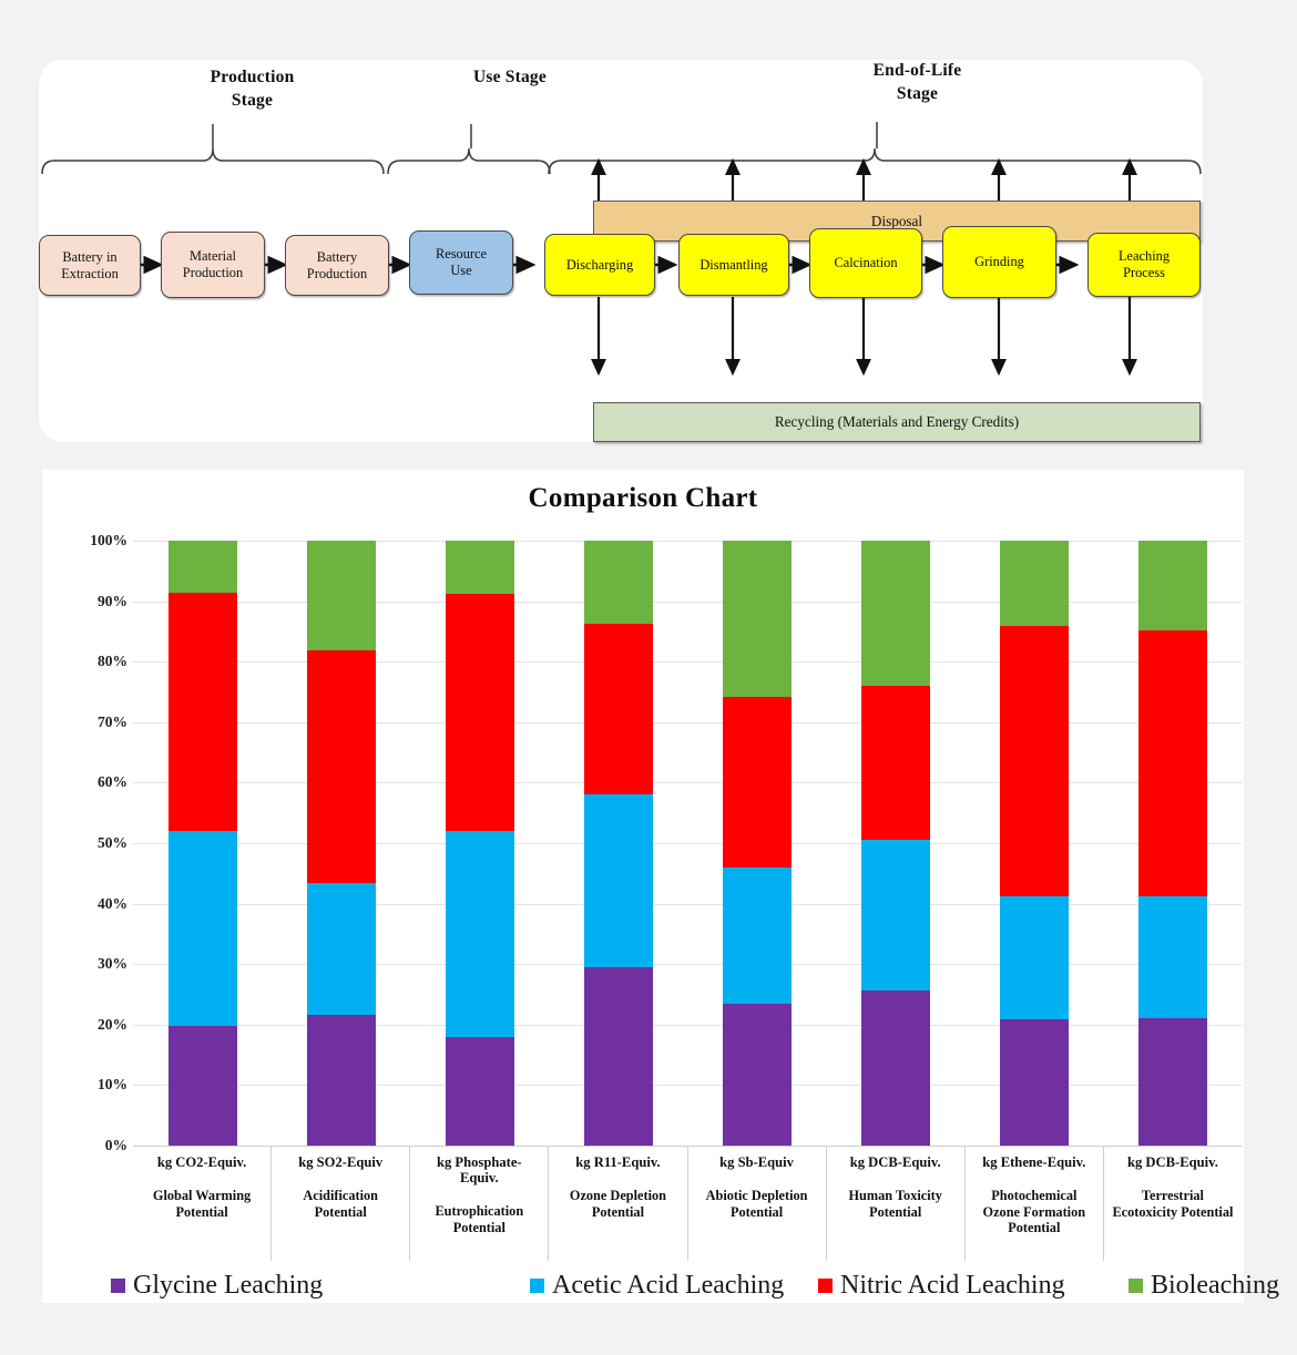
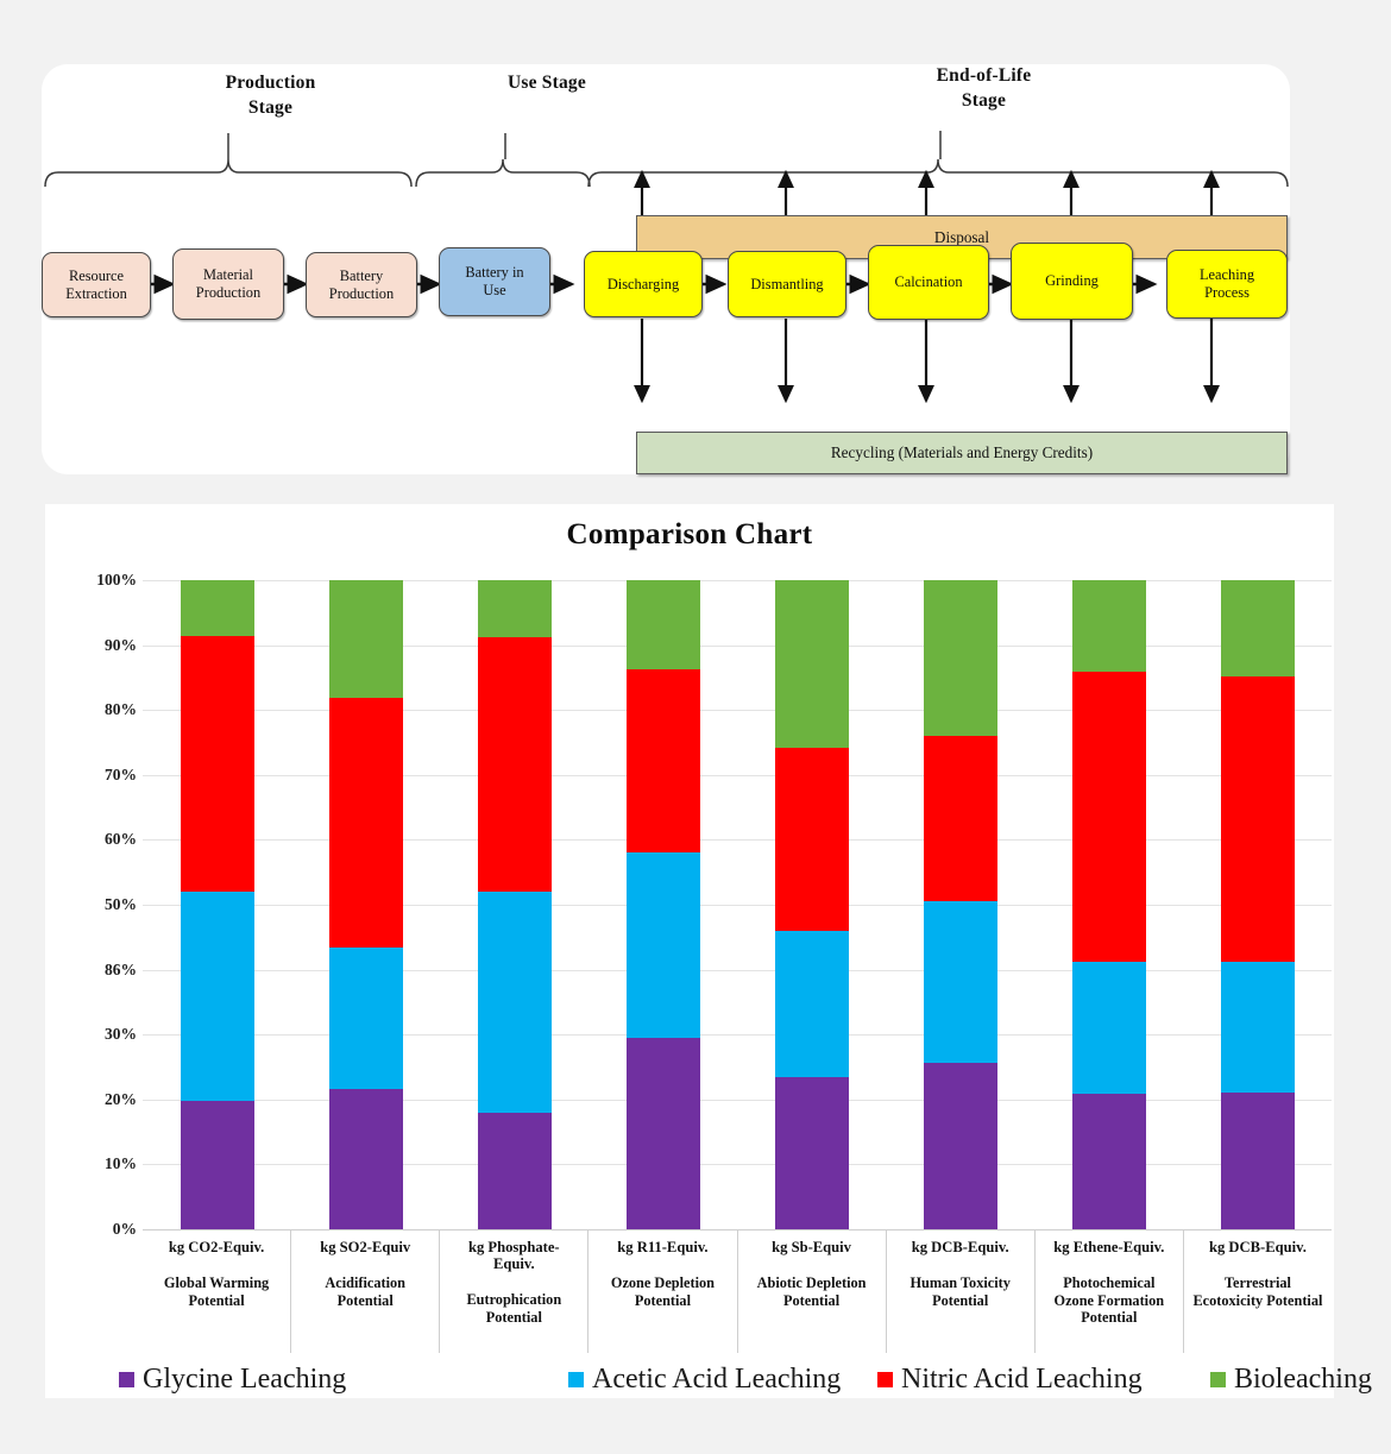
  Production
  Stage
  Use Stage
  End-of-Life
  Stage
  Disposal
  Recycling (Materials and Energy Credits)
- Battery in
+ Resource
  Extraction
  Material
  Production
  Battery
  Production
- Resource
+ Battery in
  Use
  Discharging
  Dismantling
  Calcination
  Grinding
  Leaching
  Process
  Comparison Chart
  0%
  10%
  20%
  30%
- 40%
+ 86%
  50%
  60%
  70%
  80%
  90%
  100%
  kg CO2-Equiv.
  Global Warming
  Potential
  kg SO2-Equiv
  Acidification
  Potential
  kg Phosphate-
  Equiv.
  Eutrophication
  Potential
  kg R11-Equiv.
  Ozone Depletion
  Potential
  kg Sb-Equiv
  Abiotic Depletion
  Potential
  kg DCB-Equiv.
  Human Toxicity
  Potential
  kg Ethene-Equiv.
  Photochemical
  Ozone Formation
  Potential
  kg DCB-Equiv.
  Terrestrial
  Ecotoxicity Potential
  Glycine Leaching
  Acetic Acid Leaching
  Nitric Acid Leaching
  Bioleaching
